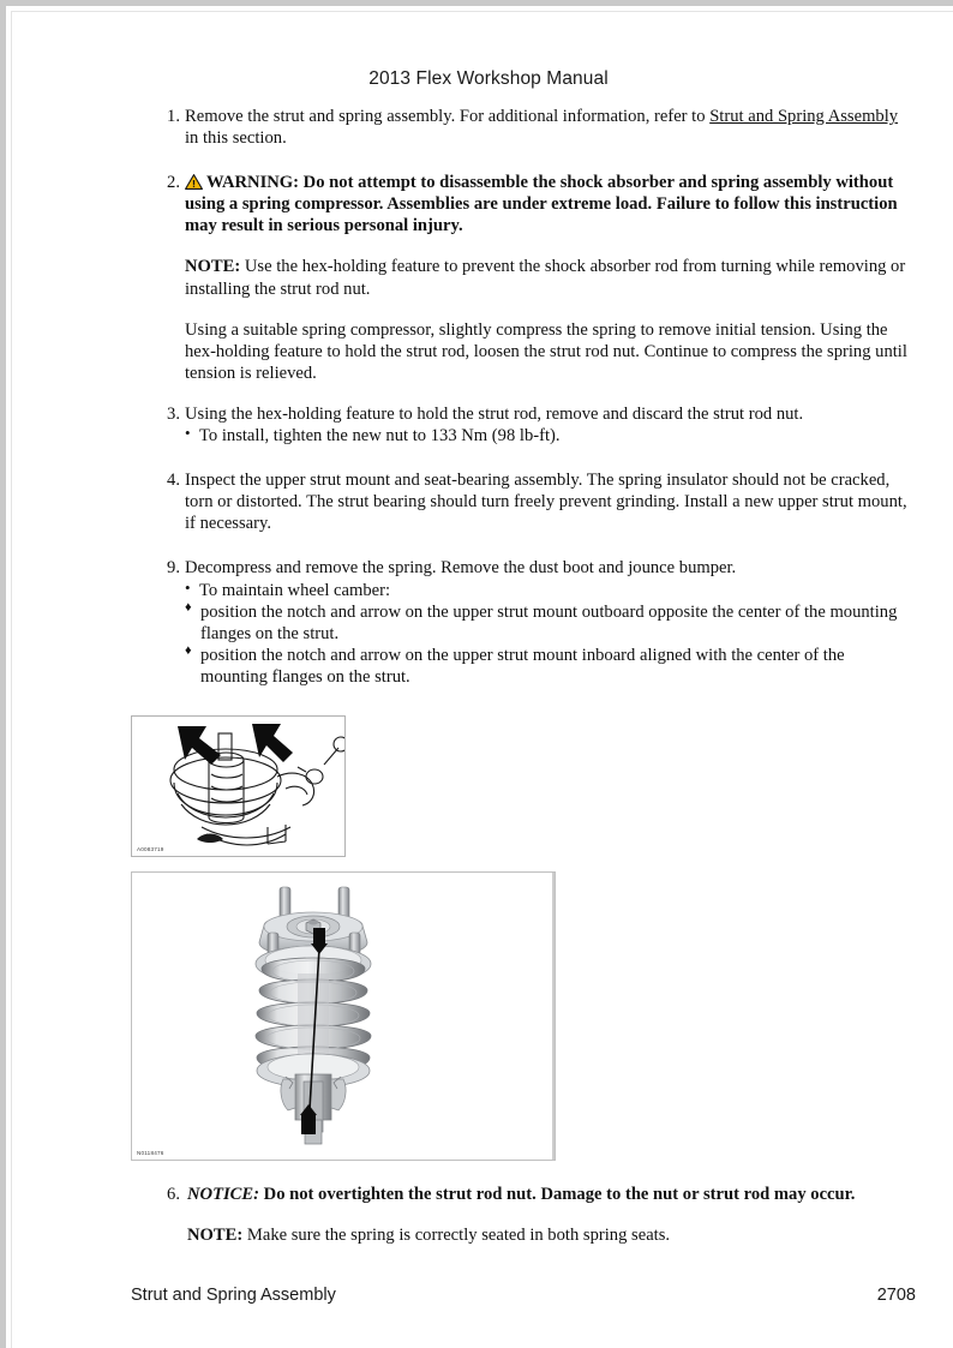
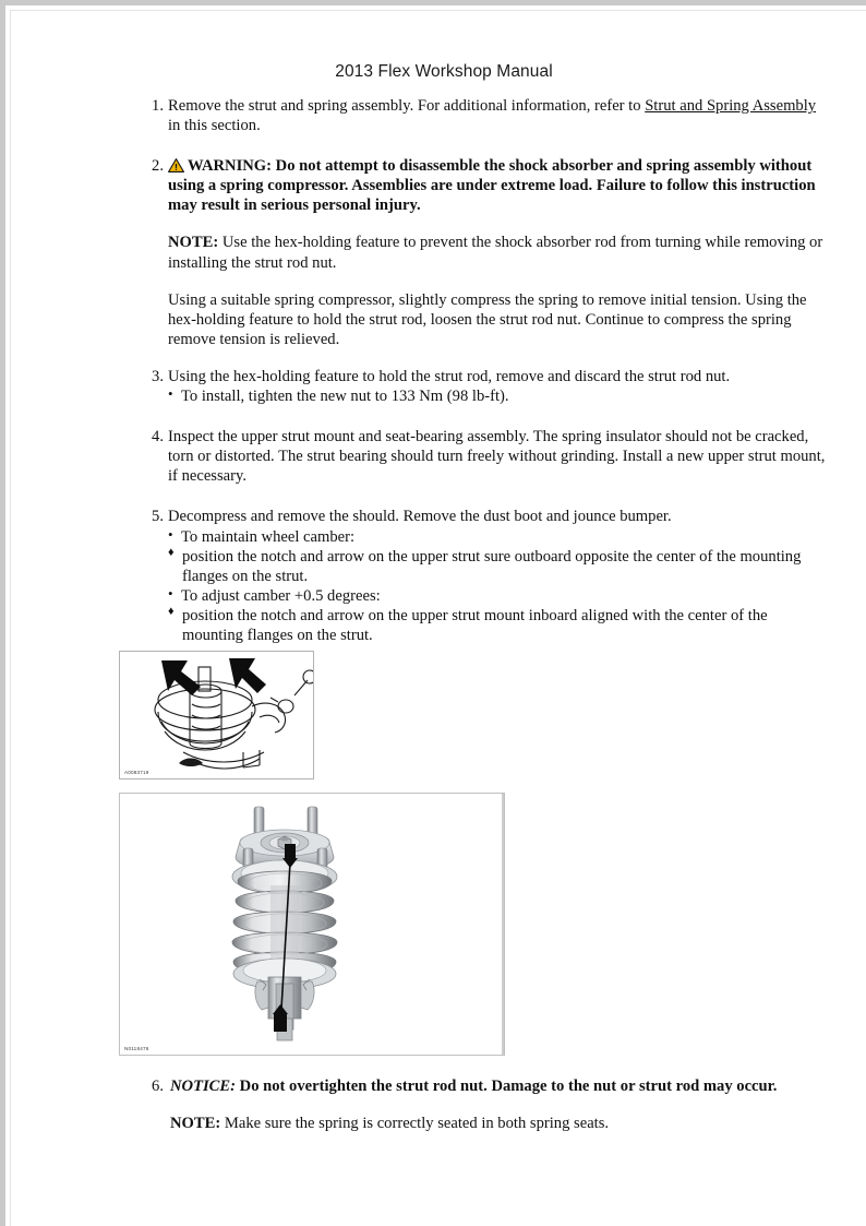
  2013 Flex Workshop Manual
  1.
  Remove the strut and spring assembly. For additional information, refer to Strut and Spring Assembly in this section.
  2.
  WARNING: Do not attempt to disassemble the shock absorber and spring assembly without using a spring compressor. Assemblies are under extreme load. Failure to follow this instruction may result in serious personal injury.
  NOTE: Use the hex-holding feature to prevent the shock absorber rod from turning while removing or installing the strut rod nut.
- Using a suitable spring compressor, slightly compress the spring to remove initial tension. Using the hex-holding feature to hold the strut rod, loosen the strut rod nut. Continue to compress the spring until tension is relieved.
+ Using a suitable spring compressor, slightly compress the spring to remove initial tension. Using the hex-holding feature to hold the strut rod, loosen the strut rod nut. Continue to compress the spring remove tension is relieved.
  3.
  Using the hex-holding feature to hold the strut rod, remove and discard the strut rod nut.
  To install, tighten the new nut to 133 Nm (98 lb-ft).
  4.
- Inspect the upper strut mount and seat-bearing assembly. The spring insulator should not be cracked, torn or distorted. The strut bearing should turn freely prevent grinding. Install a new upper strut mount, if necessary.
+ Inspect the upper strut mount and seat-bearing assembly. The spring insulator should not be cracked, torn or distorted. The strut bearing should turn freely without grinding. Install a new upper strut mount, if necessary.
- 9.
+ 5.
- Decompress and remove the spring. Remove the dust boot and jounce bumper.
+ Decompress and remove the should. Remove the dust boot and jounce bumper.
  To maintain wheel camber:
- position the notch and arrow on the upper strut mount outboard opposite the center of the mounting flanges on the strut.
+ position the notch and arrow on the upper strut sure outboard opposite the center of the mounting flanges on the strut.
+ To adjust camber +0.5 degrees:
  position the notch and arrow on the upper strut mount inboard aligned with the center of the mounting flanges on the strut.
  6.
  NOTICE: Do not overtighten the strut rod nut. Damage to the nut or strut rod may occur.
  NOTE: Make sure the spring is correctly seated in both spring seats.
- Strut and Spring Assembly
- 2708
